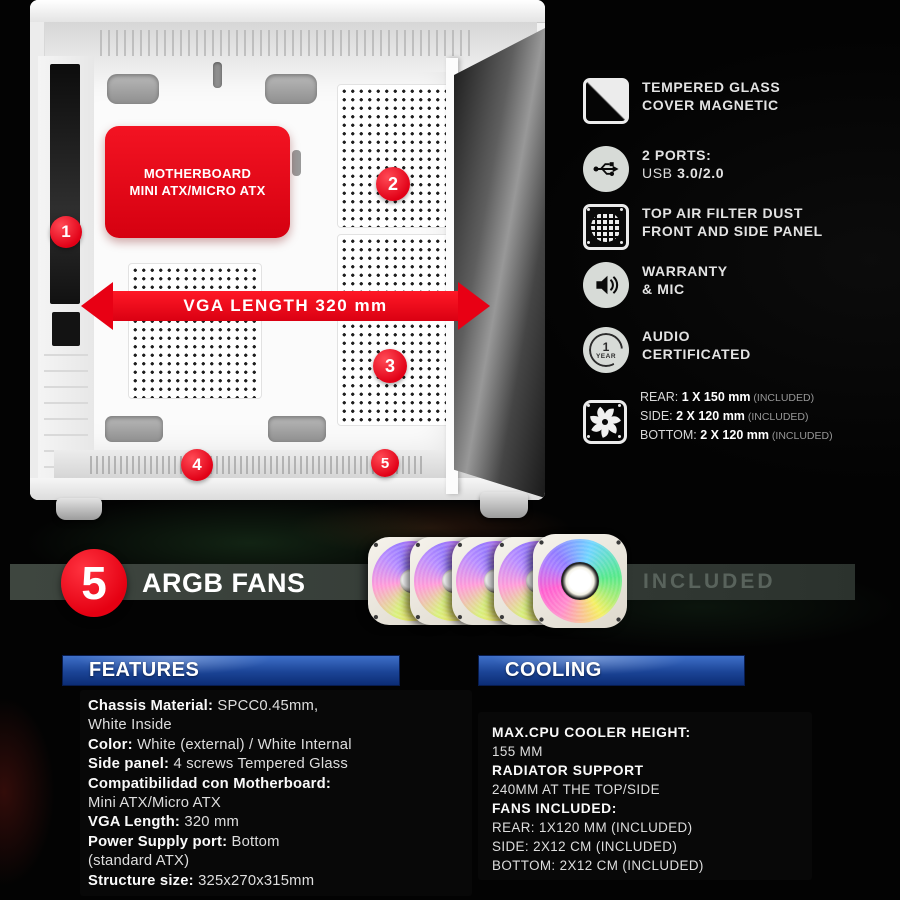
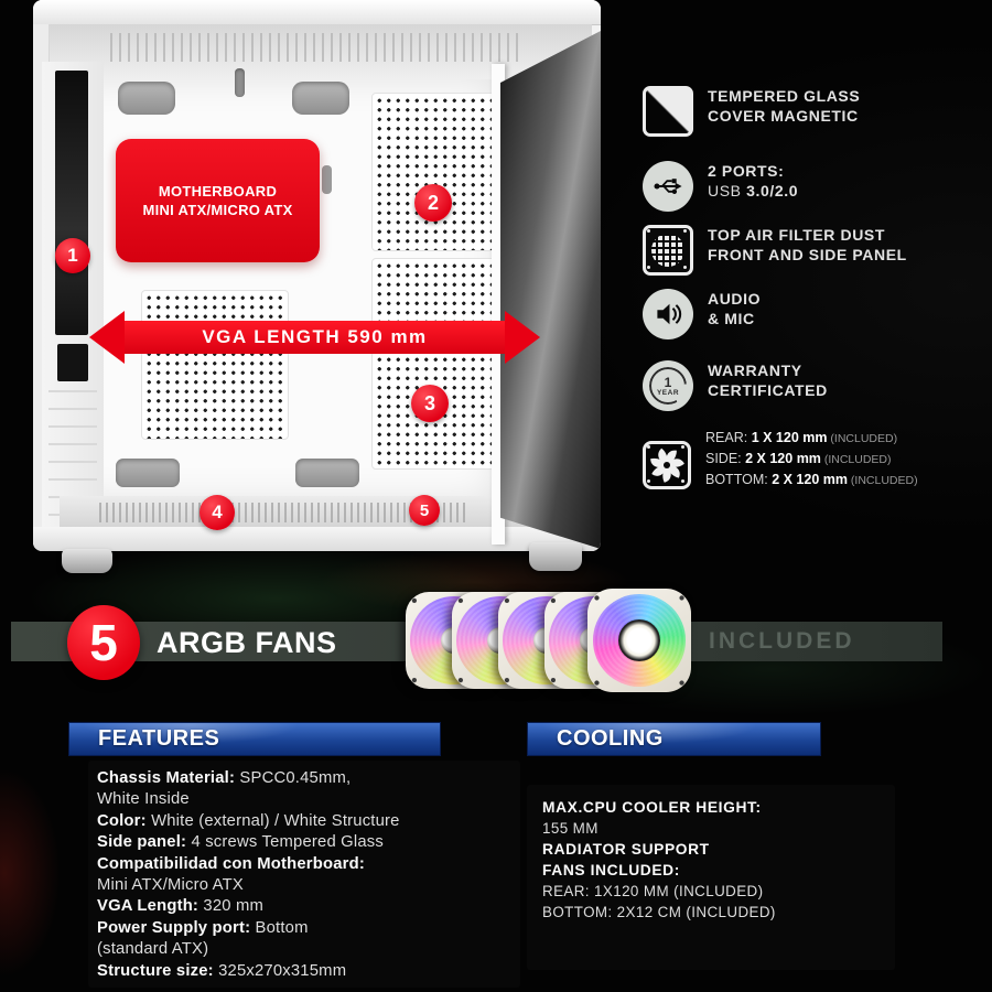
  MOTHERBOARD
  MINI ATX/MICRO ATX
- VGA LENGTH 320 mm
+ VGA LENGTH 590 mm
  1
  2
  3
  4
  5
  TEMPERED GLASS
  COVER MAGNETIC
  2 PORTS:
  USB 3.0/2.0
  TOP AIR FILTER DUST
  FRONT AND SIDE PANEL
- WARRANTY
+ AUDIO
  & MIC
  1
- AUDIO
+ WARRANTY
  CERTIFICATED
- REAR: 1 X 150 mm (INCLUDED)
+ REAR: 1 X 120 mm (INCLUDED)
  SIDE: 2 X 120 mm (INCLUDED)
  BOTTOM: 2 X 120 mm (INCLUDED)
  5
  ARGB FANS
  INCLUDED
  FEATURES
  Chassis Material: SPCC0.45mm,
  White Inside
- Color: White (external) / White Internal
+ Color: White (external) / White Structure
  Side panel: 4 screws Tempered Glass
  Compatibilidad con Motherboard:
  Mini ATX/Micro ATX
  VGA Length: 320 mm
  Power Supply port: Bottom
  (standard ATX)
  Structure size: 325x270x315mm
  COOLING
  MAX.CPU COOLER HEIGHT:
  155 MM
  RADIATOR SUPPORT
- 240MM AT THE TOP/SIDE
  FANS INCLUDED:
  REAR: 1X120 MM (INCLUDED)
- SIDE: 2X12 CM (INCLUDED)
  BOTTOM: 2X12 CM (INCLUDED)
